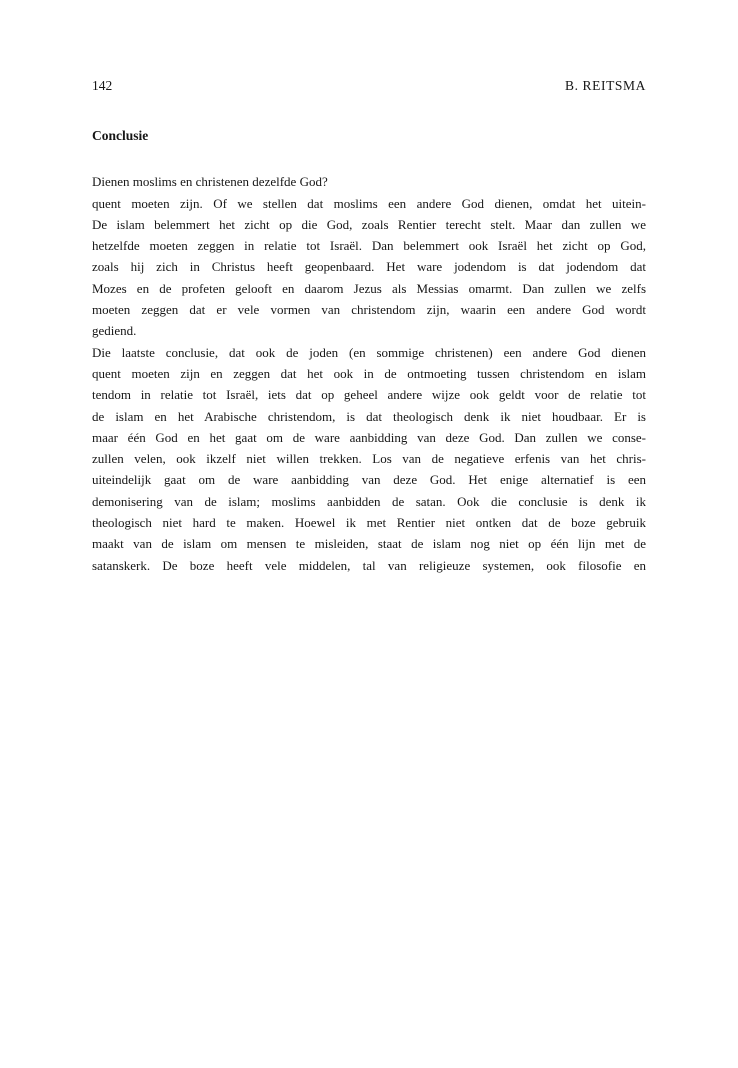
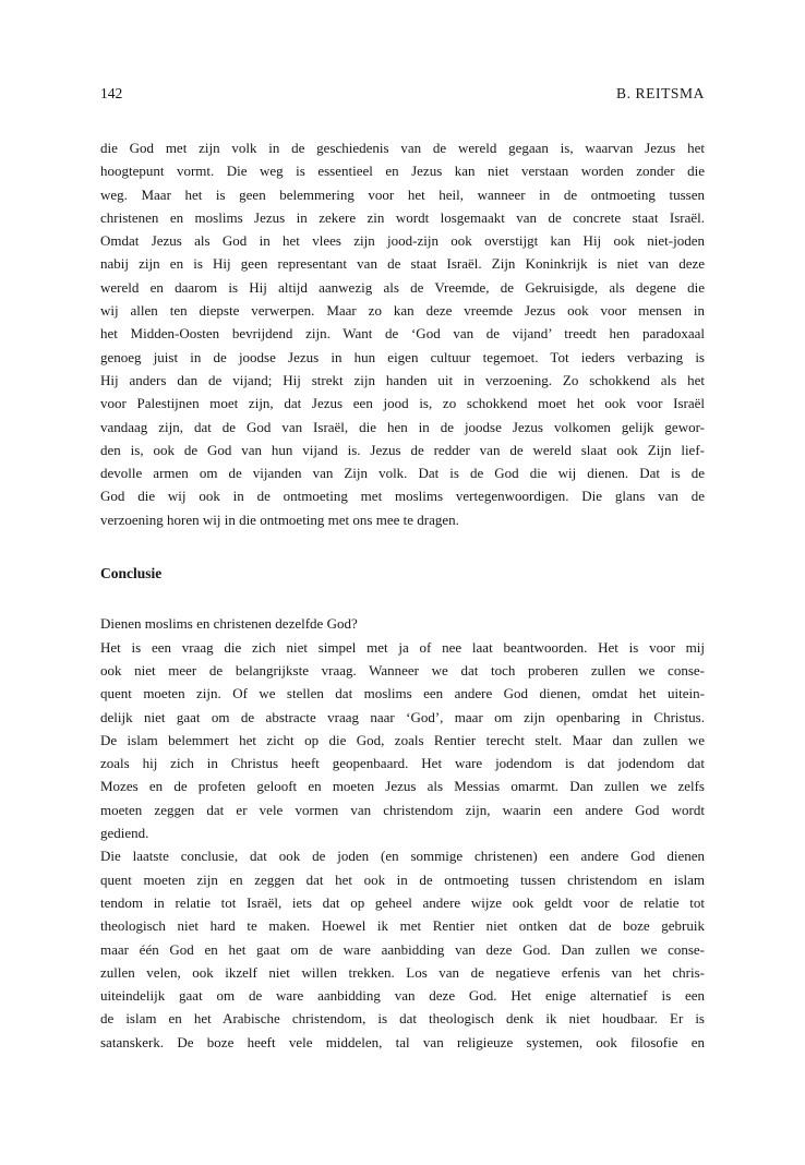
  142
  B. REITSMA
+ die God met zijn volk in de geschiedenis van de wereld gegaan is, waarvan Jezus het
+ hoogtepunt vormt. Die weg is essentieel en Jezus kan niet verstaan worden zonder die
+ weg. Maar het is geen belemmering voor het heil, wanneer in de ontmoeting tussen
+ christenen en moslims Jezus in zekere zin wordt losgemaakt van de concrete staat Israël.
+ Omdat Jezus als God in het vlees zijn jood-zijn ook overstijgt kan Hij ook niet-joden
+ nabij zijn en is Hij geen representant van de staat Israël. Zijn Koninkrijk is niet van deze
+ wereld en daarom is Hij altijd aanwezig als de Vreemde, de Gekruisigde, als degene die
+ wij allen ten diepste verwerpen. Maar zo kan deze vreemde Jezus ook voor mensen in
+ het Midden-Oosten bevrijdend zijn. Want de ‘God van de vijand’ treedt hen paradoxaal
+ genoeg juist in de joodse Jezus in hun eigen cultuur tegemoet. Tot ieders verbazing is
+ Hij anders dan de vijand; Hij strekt zijn handen uit in verzoening. Zo schokkend als het
+ voor Palestijnen moet zijn, dat Jezus een jood is, zo schokkend moet het ook voor Israël
+ vandaag zijn, dat de God van Israël, die hen in de joodse Jezus volkomen gelijk gewor-
+ den is, ook de God van hun vijand is. Jezus de redder van de wereld slaat ook Zijn lief-
+ devolle armen om de vijanden van Zijn volk. Dat is de God die wij dienen. Dat is de
+ God die wij ook in de ontmoeting met moslims vertegenwoordigen. Die glans van de
+ verzoening horen wij in die ontmoeting met ons mee te dragen.
  Conclusie
  Dienen moslims en christenen dezelfde God?
+ Het is een vraag die zich niet simpel met ja of nee laat beantwoorden. Het is voor mij
+ ook niet meer de belangrijkste vraag. Wanneer we dat toch proberen zullen we conse-
  quent moeten zijn. Of we stellen dat moslims een andere God dienen, omdat het uitein-
+ delijk niet gaat om de abstracte vraag naar ‘God’, maar om zijn openbaring in Christus.
  De islam belemmert het zicht op die God, zoals Rentier terecht stelt. Maar dan zullen we
- hetzelfde moeten zeggen in relatie tot Israël. Dan belemmert ook Israël het zicht op God,
  zoals hij zich in Christus heeft geopenbaard. Het ware jodendom is dat jodendom dat
- Mozes en de profeten gelooft en daarom Jezus als Messias omarmt. Dan zullen we zelfs
+ Mozes en de profeten gelooft en moeten Jezus als Messias omarmt. Dan zullen we zelfs
  moeten zeggen dat er vele vormen van christendom zijn, waarin een andere God wordt
  gediend.
  Die laatste conclusie, dat ook de joden (en sommige christenen) een andere God dienen
  quent moeten zijn en zeggen dat het ook in de ontmoeting tussen christendom en islam
  tendom in relatie tot Israël, iets dat op geheel andere wijze ook geldt voor de relatie tot
- de islam en het Arabische christendom, is dat theologisch denk ik niet houdbaar. Er is
+ theologisch niet hard te maken. Hoewel ik met Rentier niet ontken dat de boze gebruik
  maar één God en het gaat om de ware aanbidding van deze God. Dan zullen we conse-
  zullen velen, ook ikzelf niet willen trekken. Los van de negatieve erfenis van het chris-
  uiteindelijk gaat om de ware aanbidding van deze God. Het enige alternatief is een
- demonisering van de islam; moslims aanbidden de satan. Ook die conclusie is denk ik
- theologisch niet hard te maken. Hoewel ik met Rentier niet ontken dat de boze gebruik
+ de islam en het Arabische christendom, is dat theologisch denk ik niet houdbaar. Er is
- maakt van de islam om mensen te misleiden, staat de islam nog niet op één lijn met de
  satanskerk. De boze heeft vele middelen, tal van religieuze systemen, ook filosofie en
